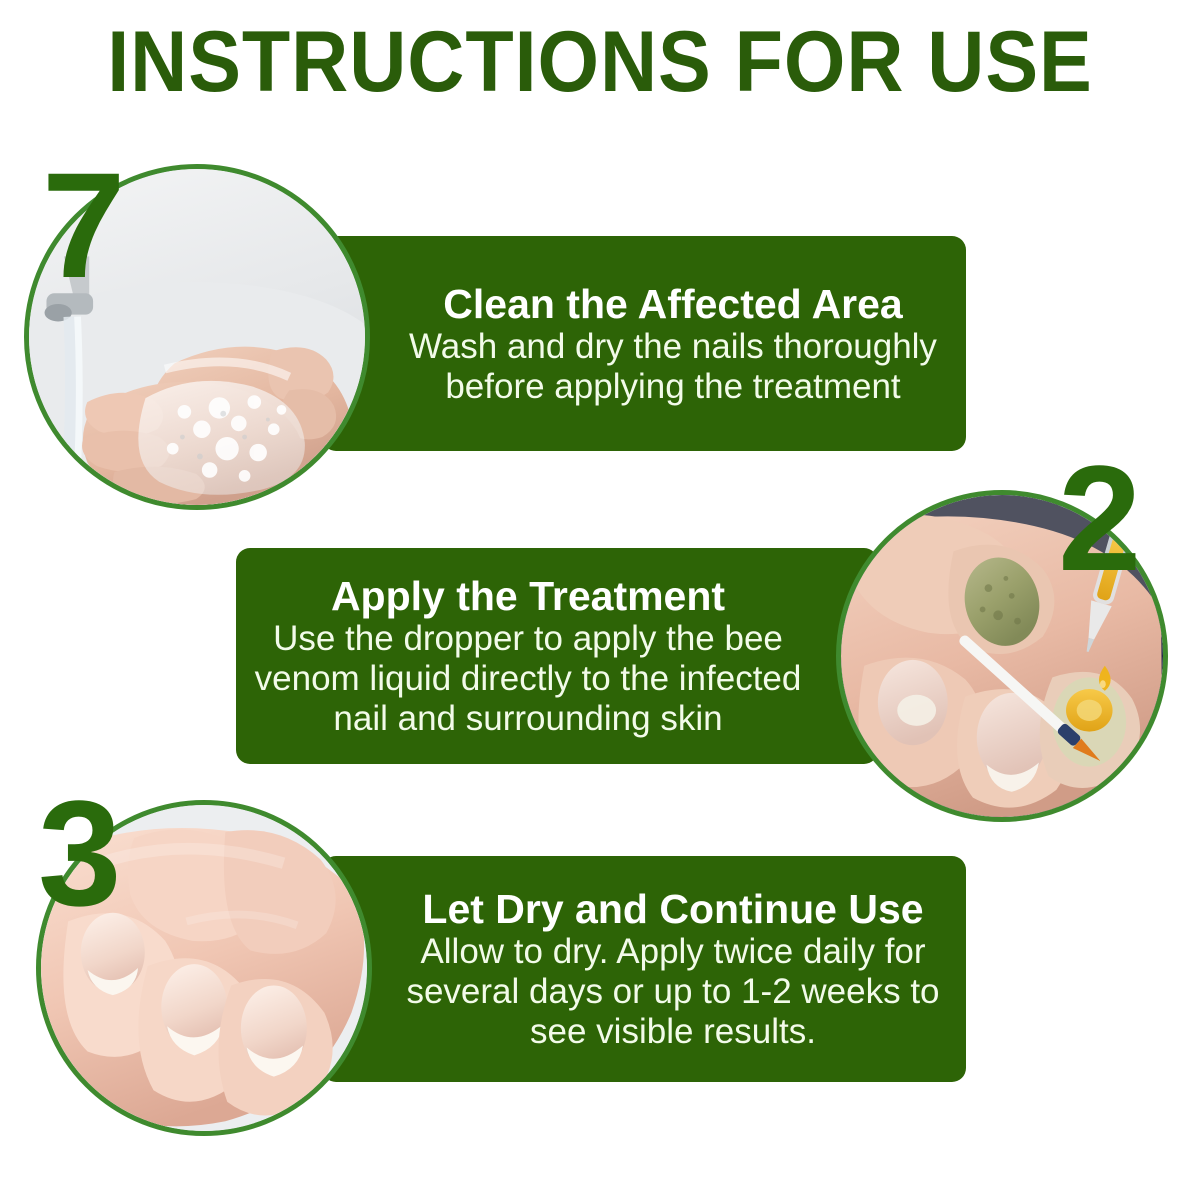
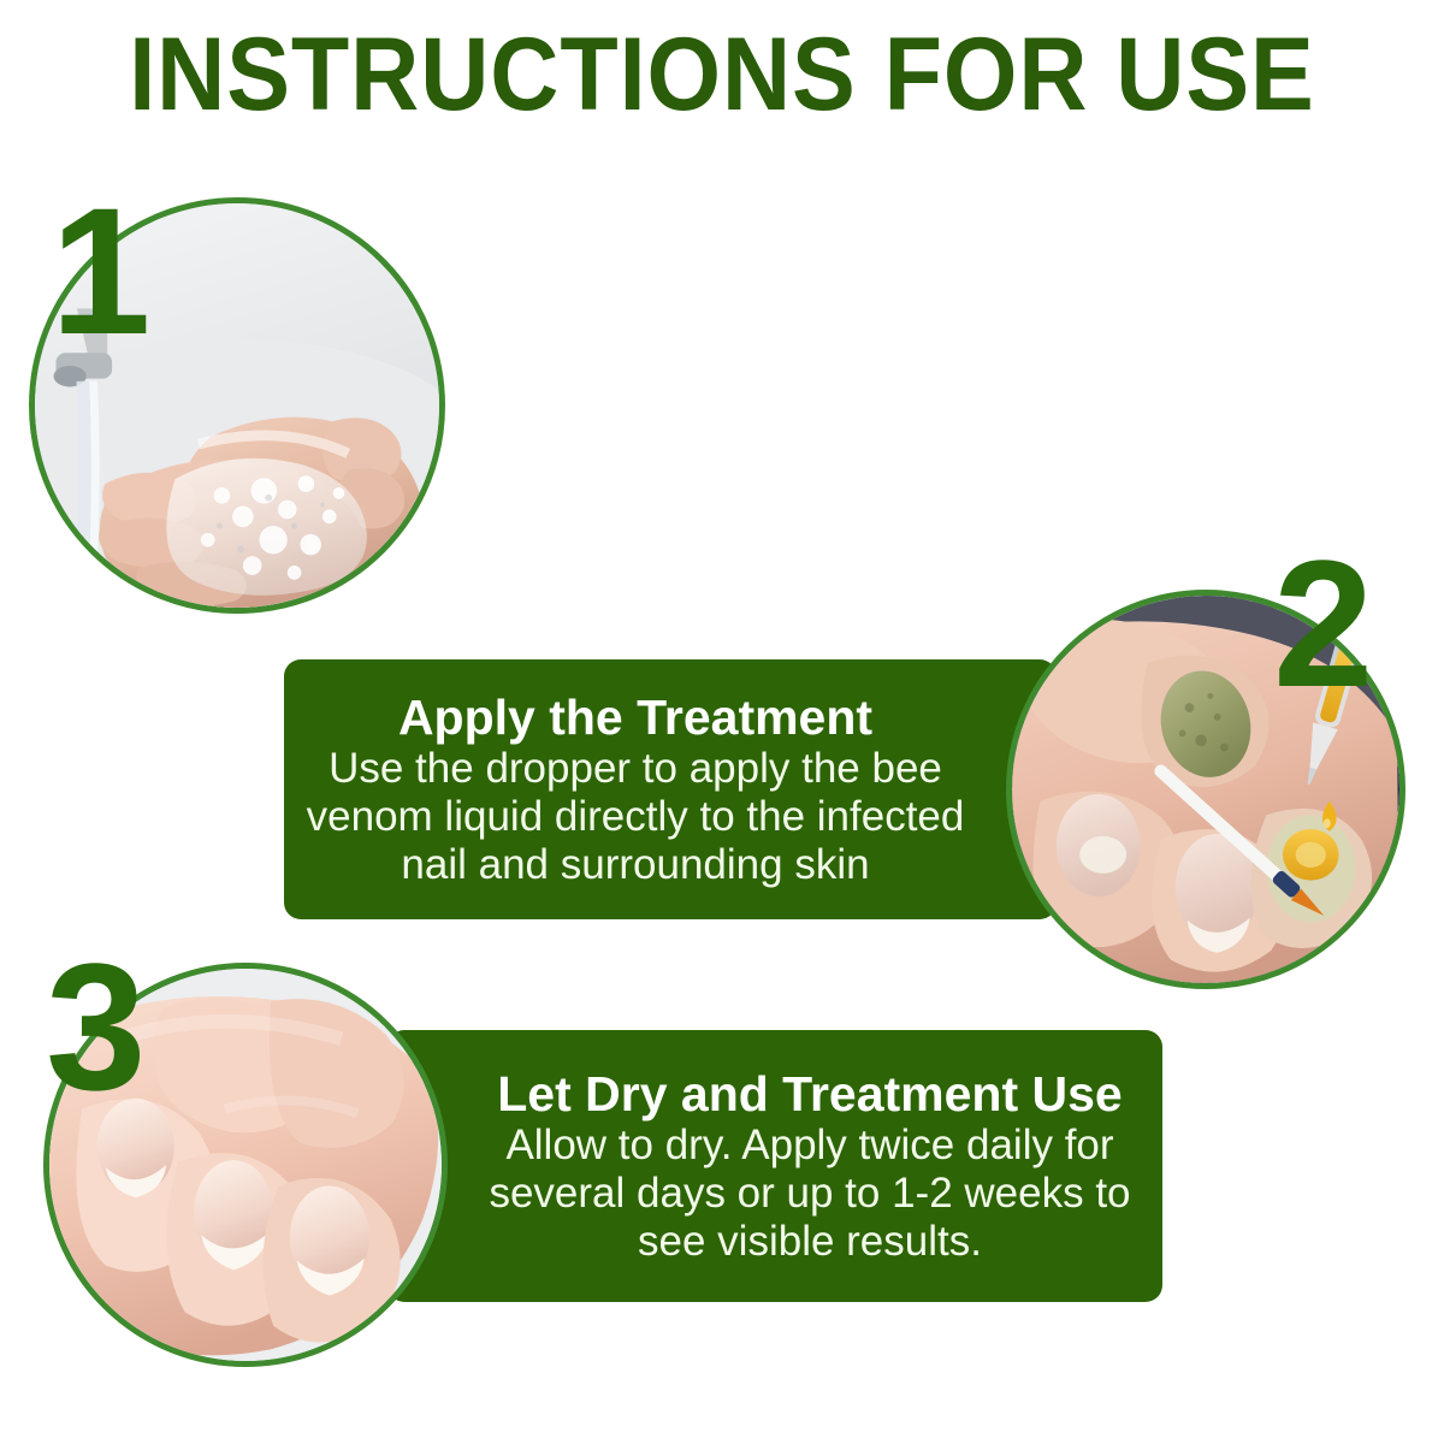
  INSTRUCTIONS FOR USE
- Clean the Affected Area
- Wash and dry the nails thoroughly
- before applying the treatment
- 7
+ 1
  Apply the Treatment
  Use the dropper to apply the bee
  venom liquid directly to the infected
  nail and surrounding skin
  2
- Let Dry and Continue Use
+ Let Dry and Treatment Use
  Allow to dry. Apply twice daily for
  several days or up to 1-2 weeks to
  see visible results.
  3
